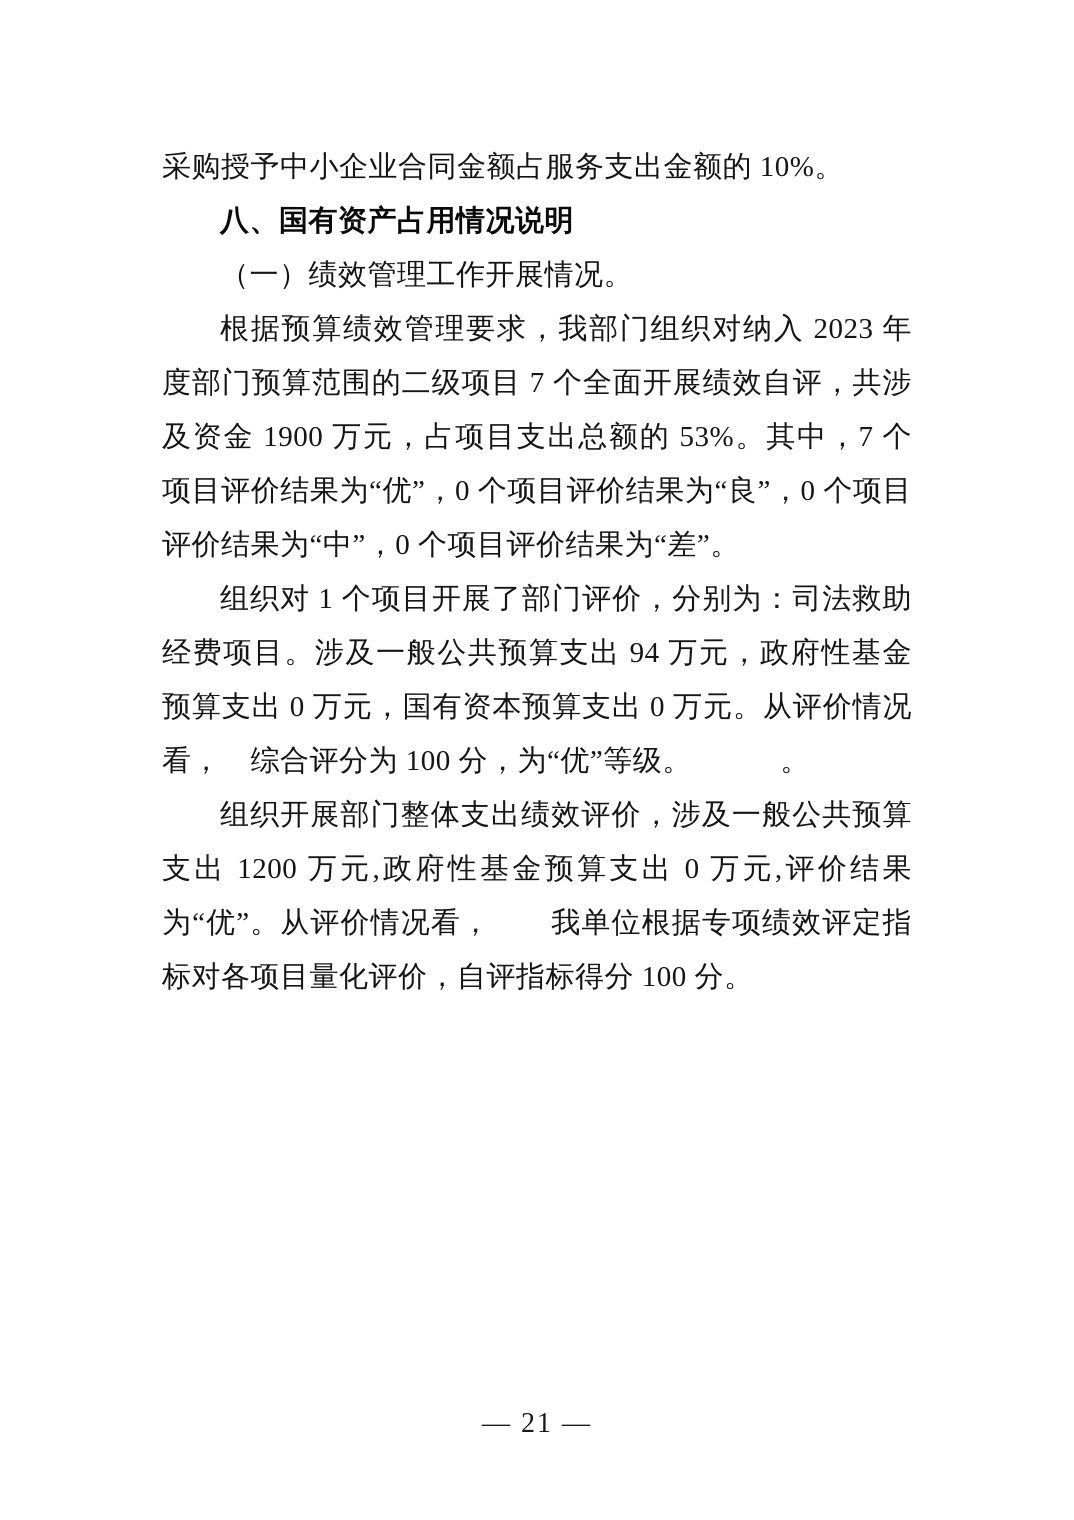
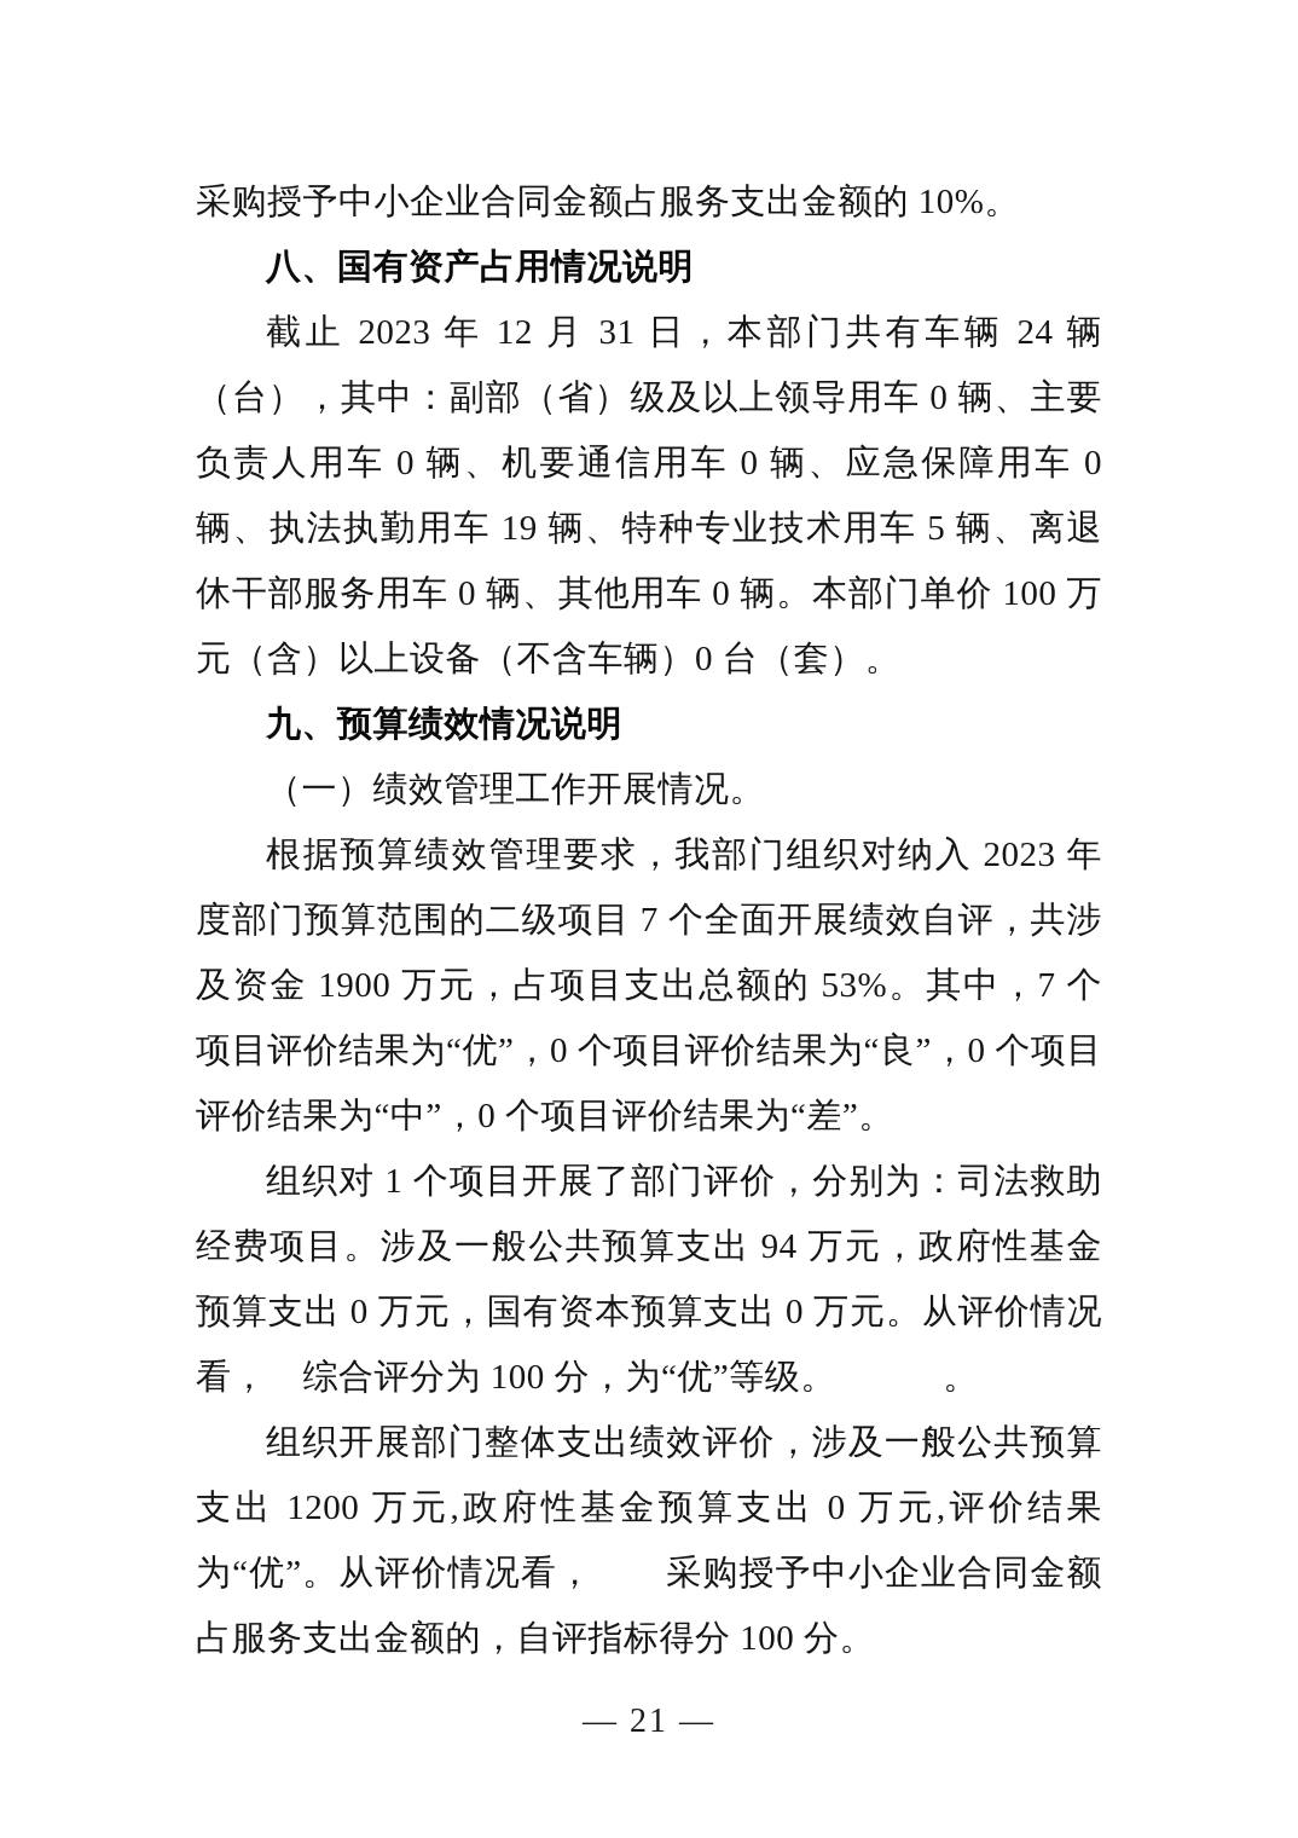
  采购授予中小企业合同金额占服务支出金额的 10%。
  八、国有资产占用情况说明
+ 截止 2023 年 12 月 31 日，本部门共有车辆 24 辆（台），其中：副部（省）级及以上领导用车 0 辆、主要负责人用车 0 辆、机要通信用车 0 辆、应急保障用车 0 辆、执法执勤用车 19 辆、特种专业技术用车 5 辆、离退休干部服务用车 0 辆、其他用车 0 辆。本部门单价 100 万元（含）以上设备（不含车辆）0 台（套）。
+ 九、预算绩效情况说明
  （一）绩效管理工作开展情况。
  根据预算绩效管理要求，我部门组织对纳入 2023 年度部门预算范围的二级项目 7 个全面开展绩效自评，共涉及资金 1900 万元，占项目支出总额的 53%。其中，7 个项目评价结果为“优”，0 个项目评价结果为“良”，0 个项目评价结果为“中”，0 个项目评价结果为“差”。
  组织对 1 个项目开展了部门评价，分别为：司法救助经费项目。涉及一般公共预算支出 94 万元，政府性基金预算支出 0 万元，国有资本预算支出 0 万元。从评价情况看， 综合评分为 100 分，为“优”等级。 。
- 组织开展部门整体支出绩效评价，涉及一般公共预算支出 1200 万元,政府性基金预算支出 0 万元,评价结果为“优”。从评价情况看， 我单位根据专项绩效评定指标对各项目量化评价，自评指标得分 100 分。
+ 组织开展部门整体支出绩效评价，涉及一般公共预算支出 1200 万元,政府性基金预算支出 0 万元,评价结果为“优”。从评价情况看， 采购授予中小企业合同金额占服务支出金额的，自评指标得分 100 分。
  — 21 —
